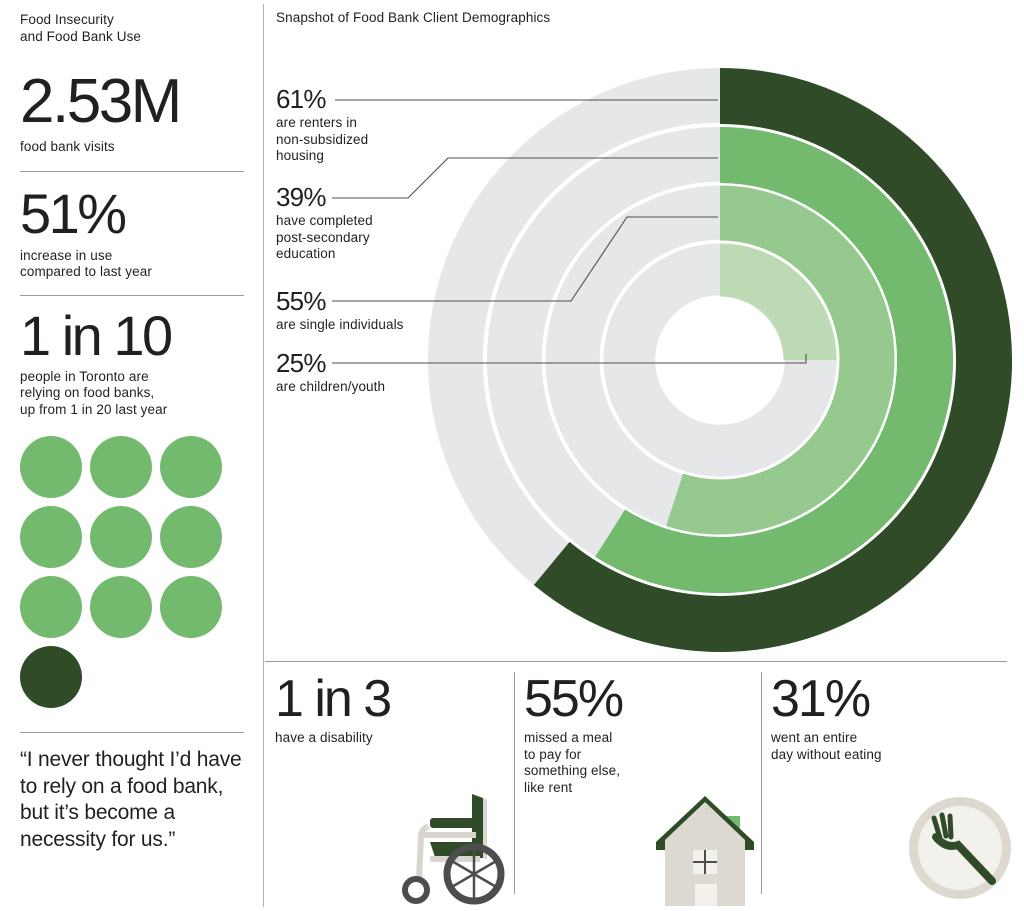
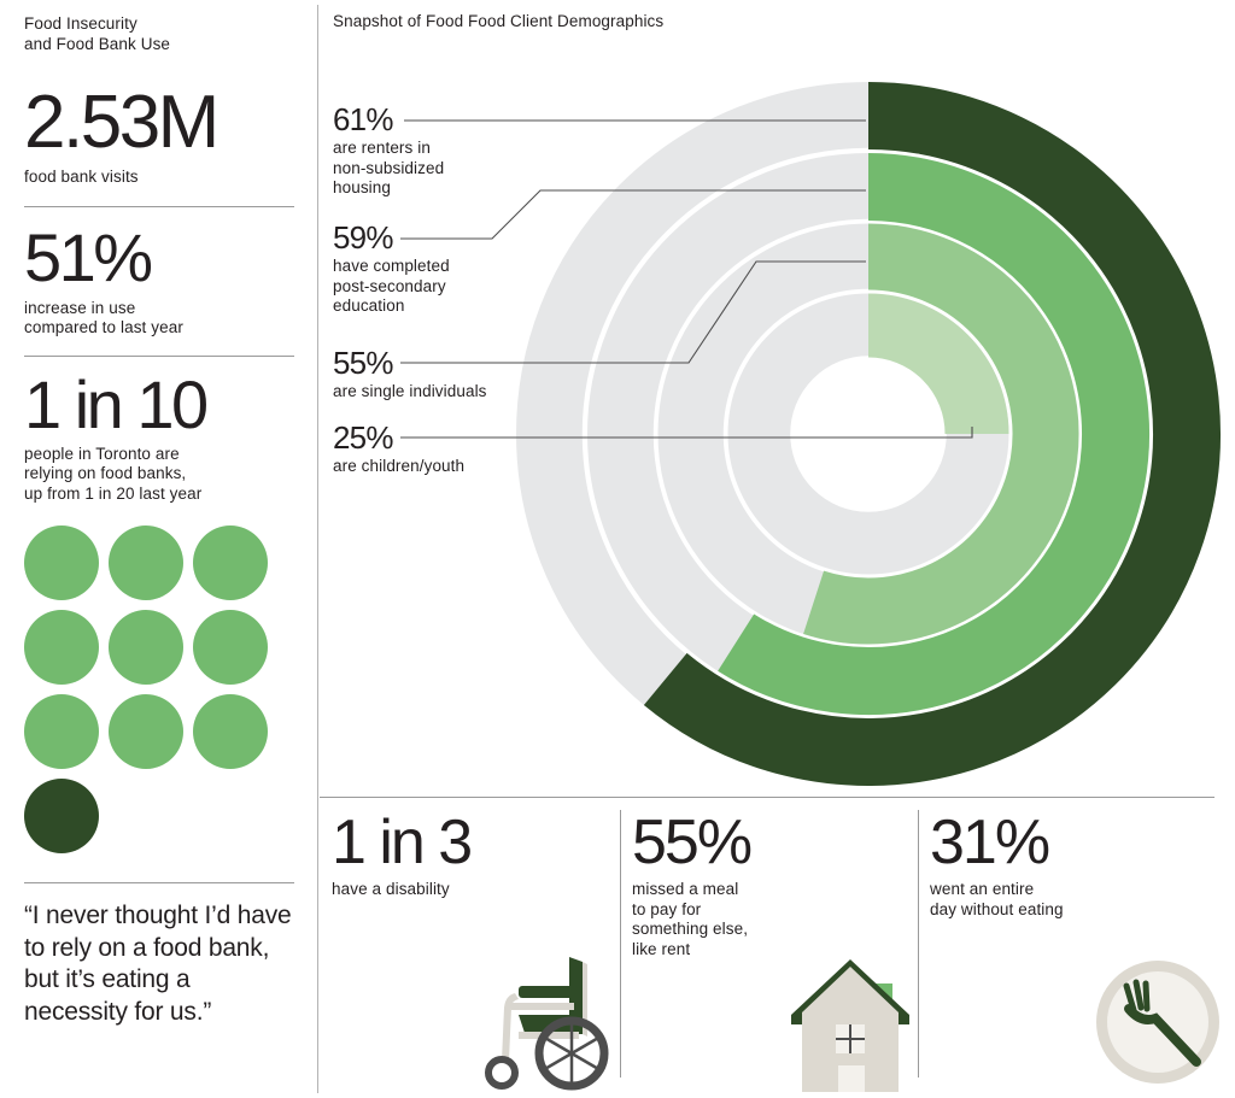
  Food Insecurity
  and Food Bank Use
  2.53M
  food bank visits
  51%
  increase in use
  compared to last year
  1 in 10
  people in Toronto are
  relying on food banks,
  up from 1 in 20 last year
- “I never thought I’d have to rely on a food bank, but it’s become a necessity for us.”
+ “I never thought I’d have to rely on a food bank, but it’s eating a necessity for us.”
- Snapshot of Food Bank Client Demographics
+ Snapshot of Food Food Client Demographics
  61%
  are renters in
  non-subsidized
  housing
- 39%
+ 59%
  have completed
  post-secondary
  education
  55%
  are single individuals
  25%
  are children/youth
  1 in 3
  have a disability
  55%
  missed a meal
  to pay for
  something else,
  like rent
  31%
  went an entire
  day without eating
